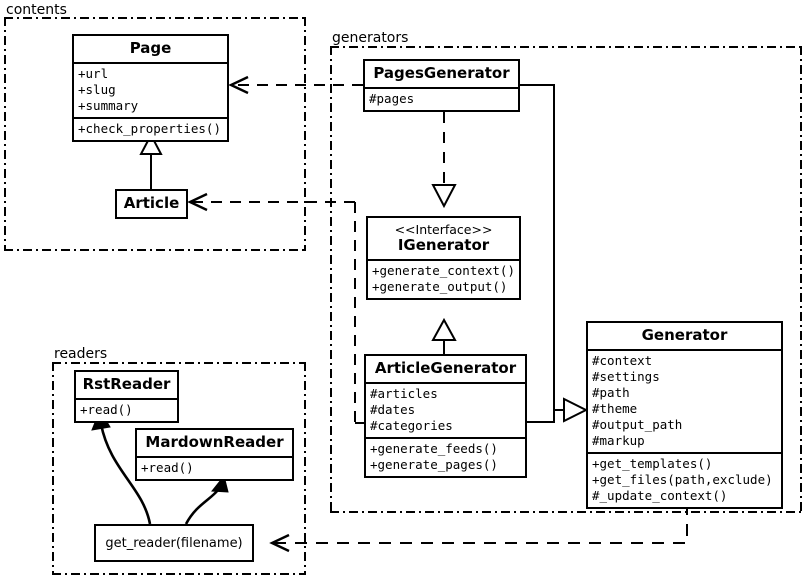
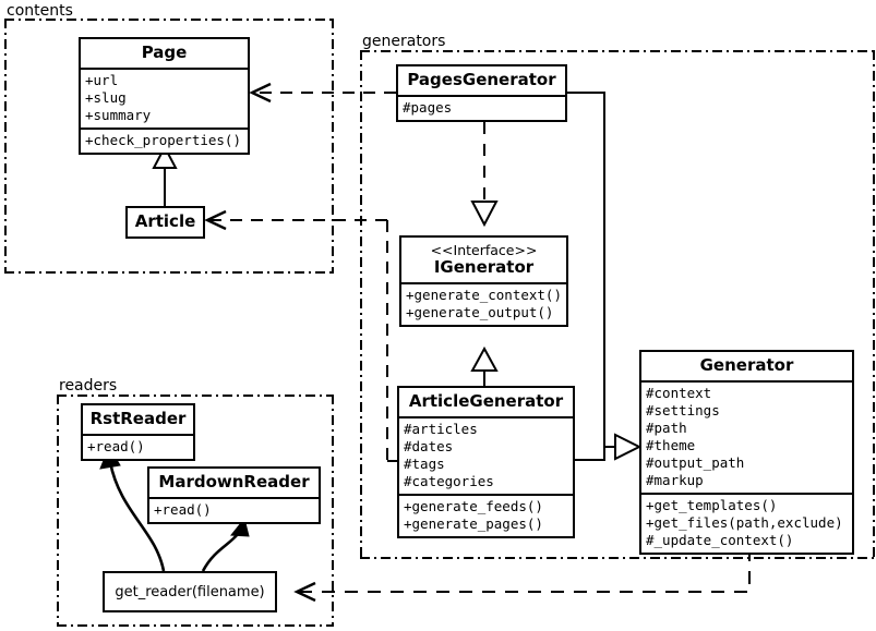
  contents
  generators
  readers
  Page
  +url
  +slug
  +summary
  +check_properties()
  Article
  PagesGenerator
  #pages
  <<Interface>>
  IGenerator
  +generate_context()
  +generate_output()
  ArticleGenerator
  #articles
  #dates
+ #tags
  #categories
  +generate_feeds()
  +generate_pages()
  Generator
  #context
  #settings
  #path
  #theme
  #output_path
  #markup
  +get_templates()
  +get_files(path,exclude)
  #_update_context()
  RstReader
  +read()
  MardownReader
  +read()
  get_reader(filename)
